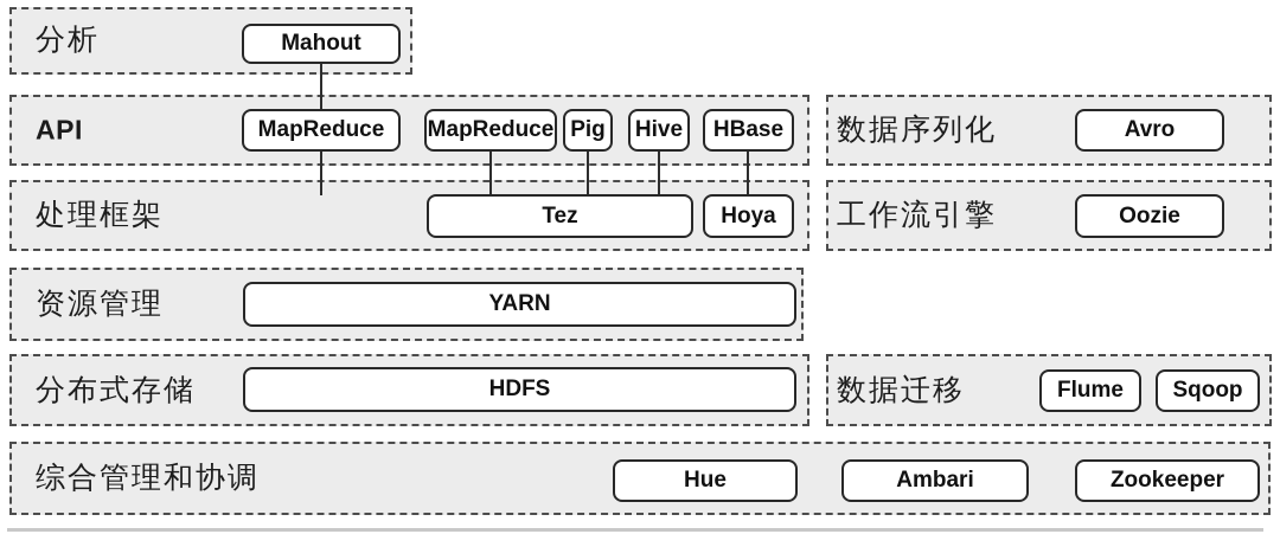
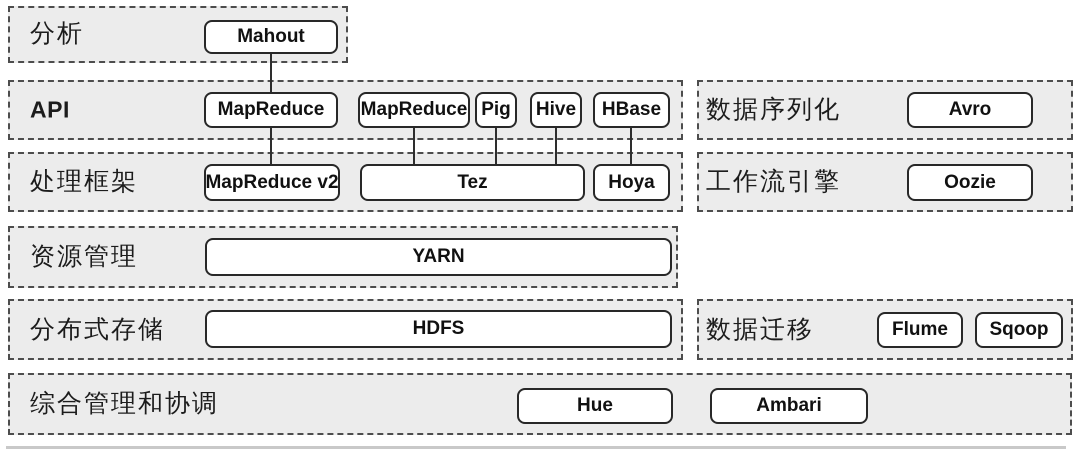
  分析
  API
  数据序列化
  处理框架
  工作流引擎
  资源管理
  分布式存储
  数据迁移
  综合管理和协调
  Mahout
  MapReduce
  MapReduce
  Pig
  Hive
  HBase
  Avro
+ MapReduce v2
  Tez
  Hoya
  Oozie
  YARN
  HDFS
  Flume
  Sqoop
  Hue
  Ambari
- Zookeeper
